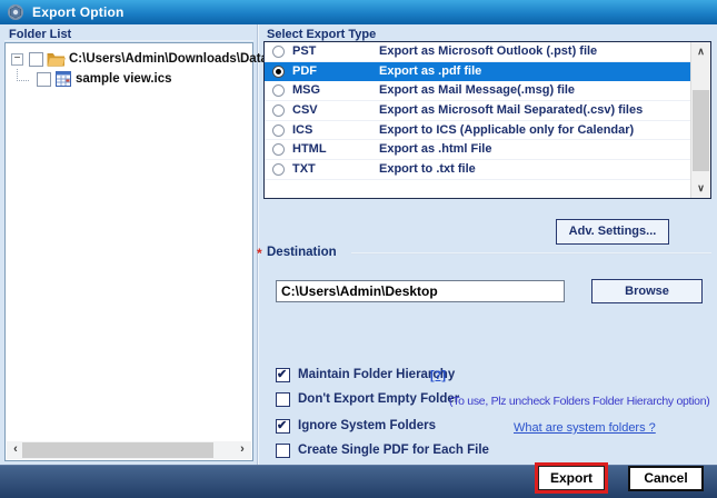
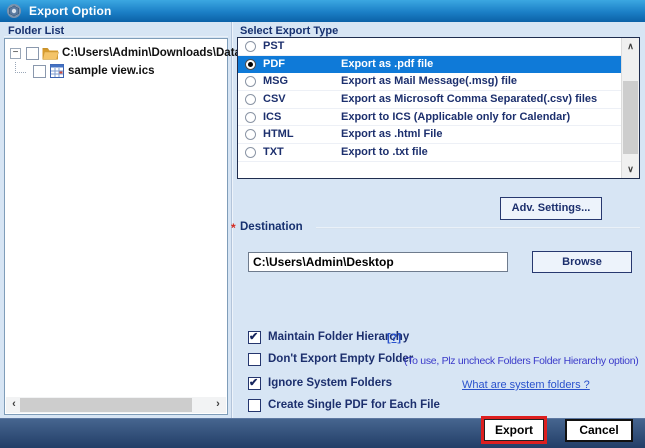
  Export Option
  Folder List
  Select Export Type
  −
  C:\Users\Admin\Downloads\Dat
  sample view.ics
  ‹
  ›
  PST
- Export as Microsoft Outlook (.pst) file
  PDF
  Export as .pdf file
  MSG
  Export as Mail Message(.msg) file
  CSV
- Export as Microsoft Mail Separated(.csv) files
+ Export as Microsoft Comma Separated(.csv) files
  ICS
  Export to ICS (Applicable only for Calendar)
  HTML
  Export as .html File
  TXT
  Export to .txt file
  ∧
  ∨
  Adv. Settings...
  *
  Destination
  C:\Users\Admin\Desktop
  Browse
  ✔
  Maintain Folder Hierarchy
  [?]
  Don't Export Empty Folder
  (To use, Plz uncheck Folders Folder Hierarchy option)
  ✔
  Ignore System Folders
  What are system folders ?
  Create Single PDF for Each File
  Export
  Cancel
